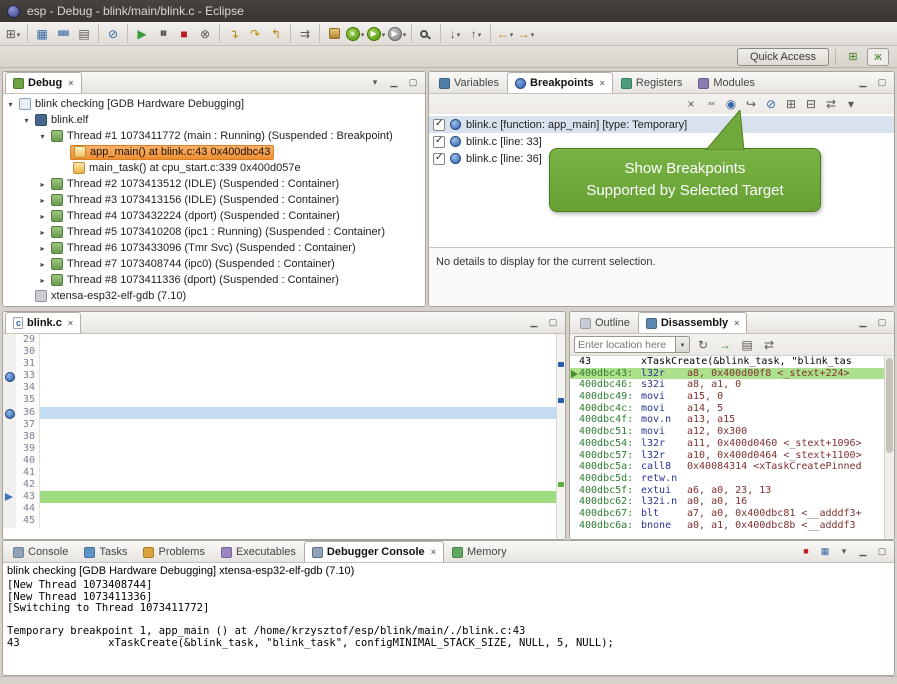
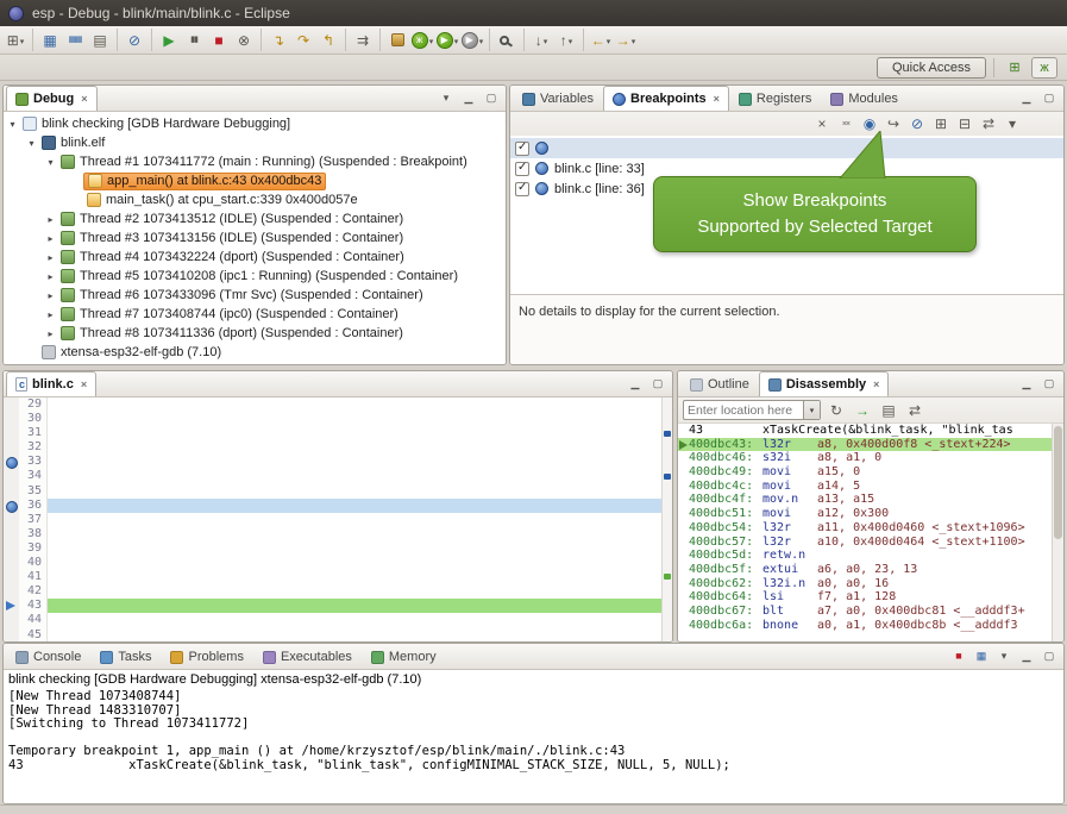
  esp - Debug - blink/main/blink.c - Eclipse
  ⊞
  ▦
  ▤
  ⊘
  ▶
  ■
  ⊗
  ↴
  ↷
  ↰
  ⇉
  ж
  ▶
  ▶
  ↓
  ↑
  ←
  →
  Quick Access
  ⊞
  ж
  Debug
  ▾
  ▁
  ▢
  ▾
  blink checking [GDB Hardware Debugging]
  ▾
  blink.elf
  ▾
  Thread #1 1073411772 (main : Running) (Suspended : Breakpoint)
  app_main() at blink.c:43 0x400dbc43
  main_task() at cpu_start.c:339 0x400d057e
  ▸
  Thread #2 1073413512 (IDLE) (Suspended : Container)
  ▸
  Thread #3 1073413156 (IDLE) (Suspended : Container)
  ▸
  Thread #4 1073432224 (dport) (Suspended : Container)
  ▸
  Thread #5 1073410208 (ipc1 : Running) (Suspended : Container)
  ▸
  Thread #6 1073433096 (Tmr Svc) (Suspended : Container)
  ▸
  Thread #7 1073408744 (ipc0) (Suspended : Container)
  ▸
  Thread #8 1073411336 (dport) (Suspended : Container)
  xtensa-esp32-elf-gdb (7.10)
  Variables
  Breakpoints
  Registers
  Modules
  ▁
  ▢
  ×
  ◉
  ↪
  ⊘
  ⊞
  ⊟
  ⇄
  ▾
- blink.c [function: app_main] [type: Temporary]
  blink.c [line: 33]
  blink.c [line: 36]
  Show Breakpoints
  Supported by Selected Target
  No details to display for the current selection.
  blink.c
  ▁
  ▢
  29
  30
  31
+ 32
  33
  34
  35
  36
  37
  38
  39
  40
  41
  42
  43
  44
  45
  Outline
  Disassembly
  ▁
  ▢
  Enter location here
  ↻
  →
  ▤
  ⇄
  43
  xTaskCreate(&blink_task, "blink_tas
  400dbc43:
  l32r
  a8, 0x400d00f8 <_stext+224>
  400dbc46:
  s32i
  a8, a1, 0
  400dbc49:
  movi
  a15, 0
  400dbc4c:
  movi
  a14, 5
  400dbc4f:
  mov.n
  a13, a15
  400dbc51:
  movi
  a12, 0x300
  400dbc54:
  l32r
  a11, 0x400d0460 <_stext+1096>
  400dbc57:
  l32r
  a10, 0x400d0464 <_stext+1100>
- 400dbc5a:
- call8
- 0x40084314 <xTaskCreatePinned
  400dbc5d:
  retw.n
  400dbc5f:
  extui
  a6, a0, 23, 13
  400dbc62:
  l32i.n
  a0, a0, 16
+ 400dbc64:
+ lsi
+ f7, a1, 128
  400dbc67:
  blt
  a7, a0, 0x400dbc81 <__adddf3+
  400dbc6a:
  bnone
  a0, a1, 0x400dbc8b <__adddf3
  Console
  Tasks
  Problems
  Executables
- Debugger Console
  Memory
  ■
  ▦
  ▾
  ▁
  ▢
  blink checking [GDB Hardware Debugging] xtensa-esp32-elf-gdb (7.10)
  [New Thread 1073408744]
- [New Thread 1073411336]
+ [New Thread 1483310707]
  [Switching to Thread 1073411772]
  Temporary breakpoint 1, app_main () at /home/krzysztof/esp/blink/main/./blink.c:43
  43 xTaskCreate(&blink_task, "blink_task", configMINIMAL_STACK_SIZE, NULL, 5, NULL);
